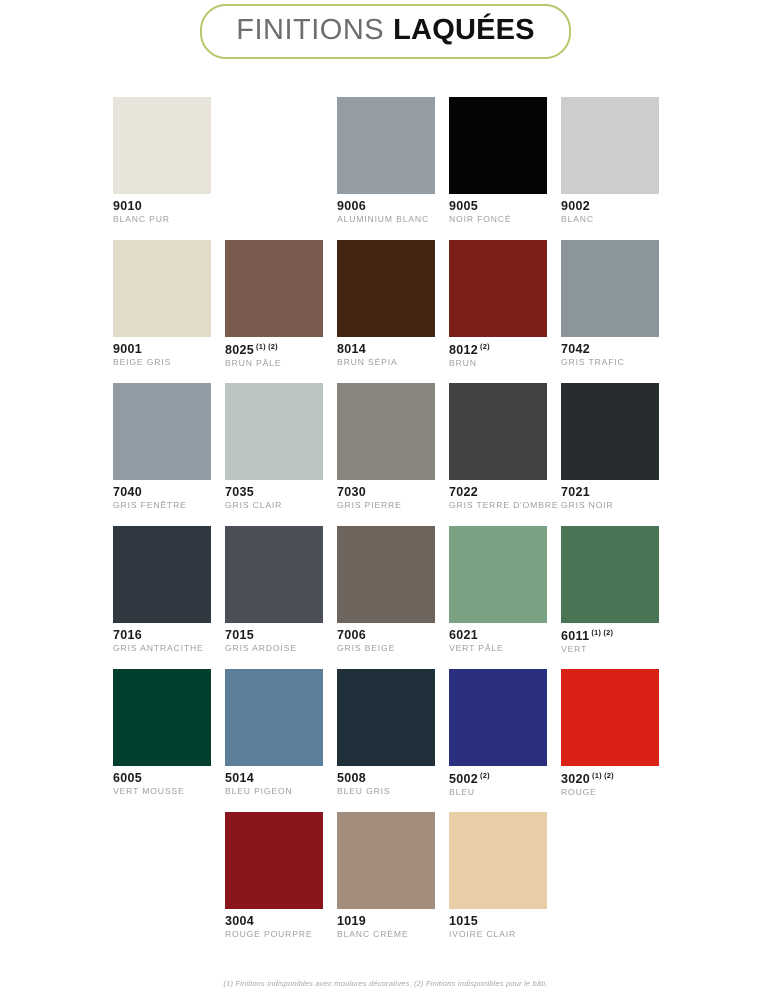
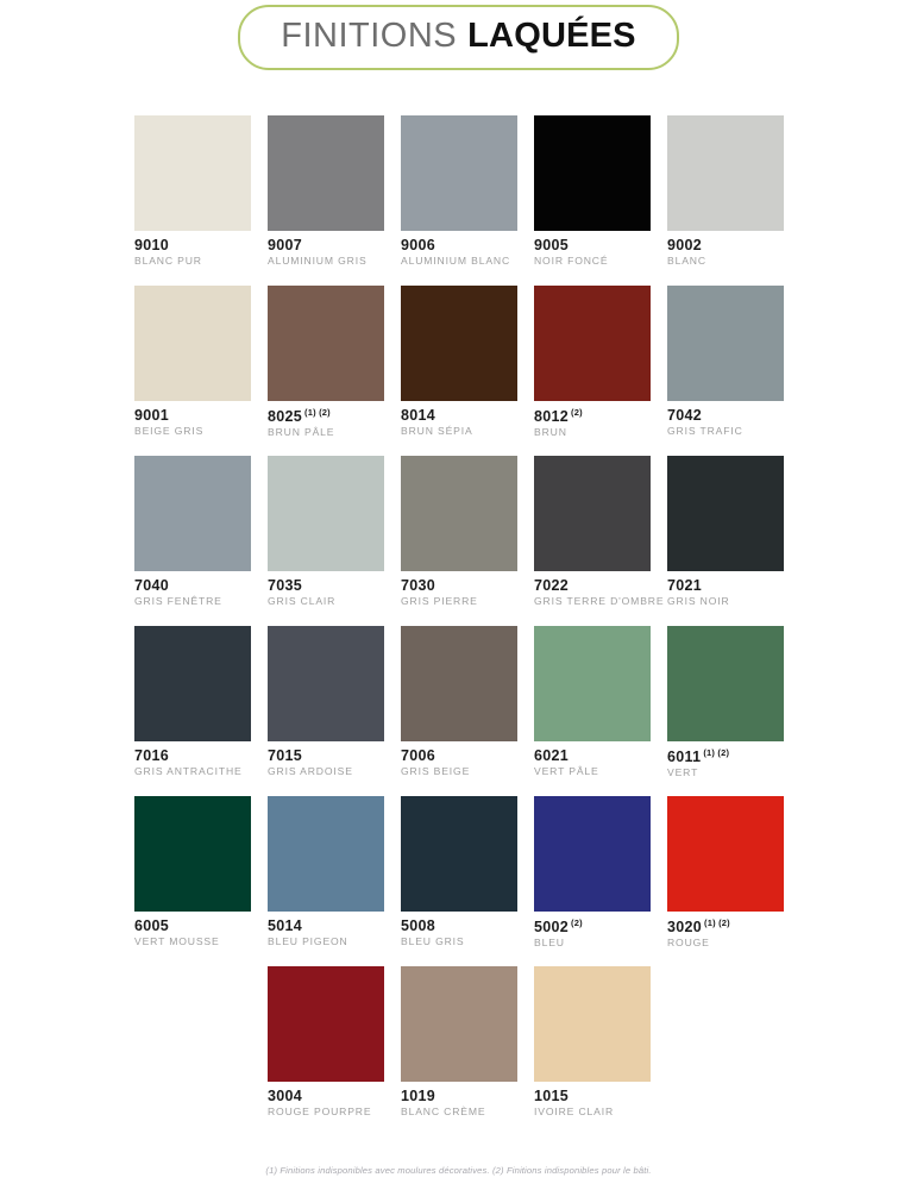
  FINITIONS
  LAQUÉES
  9010
  BLANC PUR
+ 9007
+ ALUMINIUM GRIS
  9006
  ALUMINIUM BLANC
  9005
  NOIR FONCÉ
  9002
  BLANC
  9001
  BEIGE GRIS
  8025 (1) (2)
  BRUN PÂLE
  8014
  BRUN SÉPIA
  8012 (2)
  BRUN
  7042
  GRIS TRAFIC
  7040
  GRIS FENÊTRE
  7035
  GRIS CLAIR
  7030
  GRIS PIERRE
  7022
  GRIS TERRE D'OMBRE
  7021
  GRIS NOIR
  7016
  GRIS ANTRACITHE
  7015
  GRIS ARDOISE
  7006
  GRIS BEIGE
  6021
  VERT PÂLE
  6011 (1) (2)
  VERT
  6005
  VERT MOUSSE
  5014
  BLEU PIGEON
  5008
  BLEU GRIS
  5002 (2)
  BLEU
  3020 (1) (2)
  ROUGE
  3004
  ROUGE POURPRE
  1019
  BLANC CRÈME
  1015
  IVOIRE CLAIR
  (1) Finitions indisponibles avec moulures décoratives. (2) Finitions indisponibles pour le bâti.
